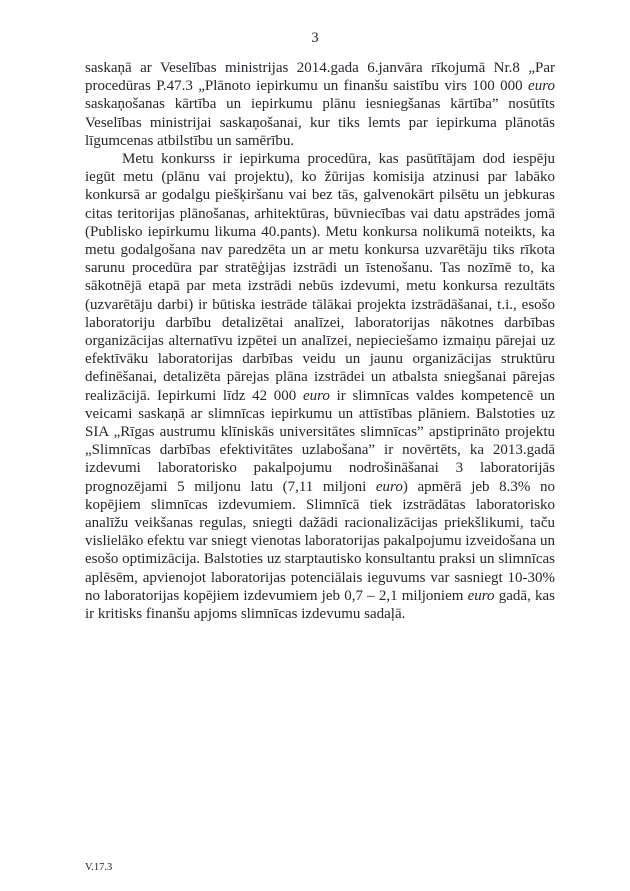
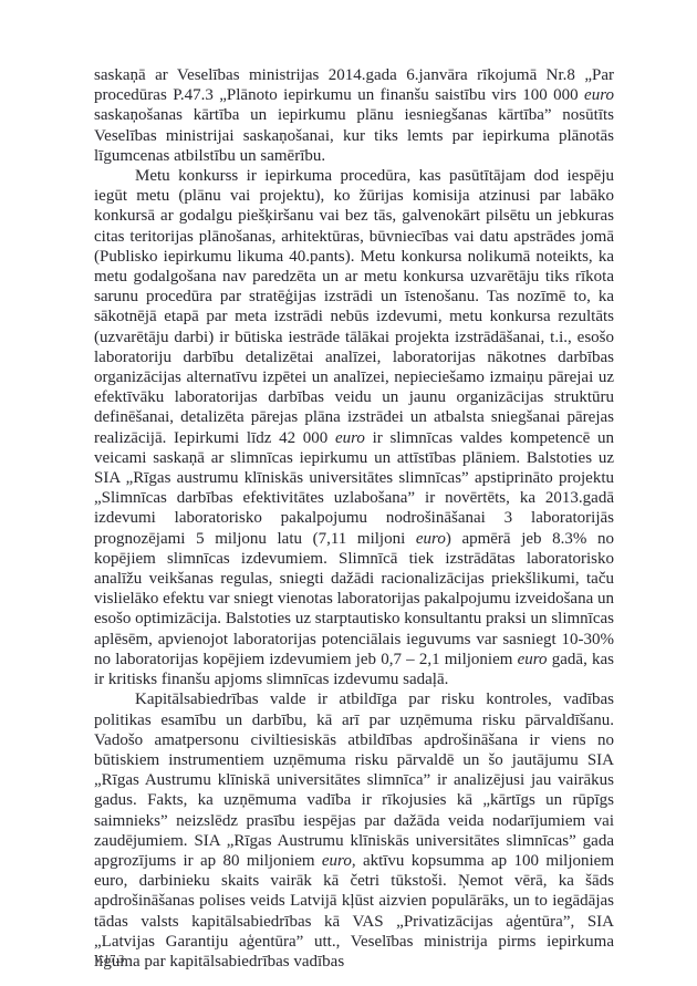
- 3
  saskaņā ar Veselības ministrijas 2014.gada 6.janvāra rīkojumā Nr.8 „Par procedūras P.47.3 „Plānoto iepirkumu un finanšu saistību virs 100 000 euro saskaņošanas kārtība un iepirkumu plānu iesniegšanas kārtība” nosūtīts Veselības ministrijai saskaņošanai, kur tiks lemts par iepirkuma plānotās līgumcenas atbilstību un samērību.
  Metu konkurss ir iepirkuma procedūra, kas pasūtītājam dod iespēju iegūt metu (plānu vai projektu), ko žūrijas komisija atzinusi par labāko konkursā ar godalgu piešķiršanu vai bez tās, galvenokārt pilsētu un jebkuras citas teritorijas plānošanas, arhitektūras, būvniecības vai datu apstrādes jomā (Publisko iepirkumu likuma 40.pants). Metu konkursa nolikumā noteikts, ka metu godalgošana nav paredzēta un ar metu konkursa uzvarētāju tiks rīkota sarunu procedūra par stratēģijas izstrādi un īstenošanu. Tas nozīmē to, ka sākotnējā etapā par meta izstrādi nebūs izdevumi, metu konkursa rezultāts (uzvarētāju darbi) ir būtiska iestrāde tālākai projekta izstrādāšanai, t.i., esošo laboratoriju darbību detalizētai analīzei, laboratorijas nākotnes darbības organizācijas alternatīvu izpētei un analīzei, nepieciešamo izmaiņu pārejai uz efektīvāku laboratorijas darbības veidu un jaunu organizācijas struktūru definēšanai, detalizēta pārejas plāna izstrādei un atbalsta sniegšanai pārejas realizācijā. Iepirkumi līdz 42 000 euro ir slimnīcas valdes kompetencē un veicami saskaņā ar slimnīcas iepirkumu un attīstības plāniem. Balstoties uz SIA „Rīgas austrumu klīniskās universitātes slimnīcas” apstiprināto projektu „Slimnīcas darbības efektivitātes uzlabošana” ir novērtēts, ka 2013.gadā izdevumi laboratorisko pakalpojumu nodrošināšanai 3 laboratorijās prognozējami 5 miljonu latu (7,11 miljoni euro) apmērā jeb 8.3% no kopējiem slimnīcas izdevumiem. Slimnīcā tiek izstrādātas laboratorisko analīžu veikšanas regulas, sniegti dažādi racionalizācijas priekšlikumi, taču vislielāko efektu var sniegt vienotas laboratorijas pakalpojumu izveidošana un esošo optimizācija. Balstoties uz starptautisko konsultantu praksi un slimnīcas aplēsēm, apvienojot laboratorijas potenciālais ieguvums var sasniegt 10-30% no laboratorijas kopējiem izdevumiem jeb 0,7 – 2,1 miljoniem euro gadā, kas ir kritisks finanšu apjoms slimnīcas izdevumu sadaļā.
+ Kapitālsabiedrības valde ir atbildīga par risku kontroles, vadības politikas esamību un darbību, kā arī par uzņēmuma risku pārvaldīšanu. Vadošo amatpersonu civiltiesiskās atbildības apdrošināšana ir viens no būtiskiem instrumentiem uzņēmuma risku pārvaldē un šo jautājumu SIA „Rīgas Austrumu klīniskā universitātes slimnīca” ir analizējusi jau vairākus gadus. Fakts, ka uzņēmuma vadība ir rīkojusies kā „kārtīgs un rūpīgs saimnieks” neizslēdz prasību iespējas par dažāda veida nodarījumiem vai zaudējumiem. SIA „Rīgas Austrumu klīniskās universitātes slimnīcas” gada apgrozījums ir ap 80 miljoniem euro, aktīvu kopsumma ap 100 miljoniem euro, darbinieku skaits vairāk kā četri tūkstoši. Ņemot vērā, ka šāds apdrošināšanas polises veids Latvijā kļūst aizvien populārāks, un to iegādājas tādas valsts kapitālsabiedrības kā VAS „Privatizācijas aģentūra”, SIA „Latvijas Garantiju aģentūra” utt., Veselības ministrija pirms iepirkuma līguma par kapitālsabiedrības vadības
  V.17.3
